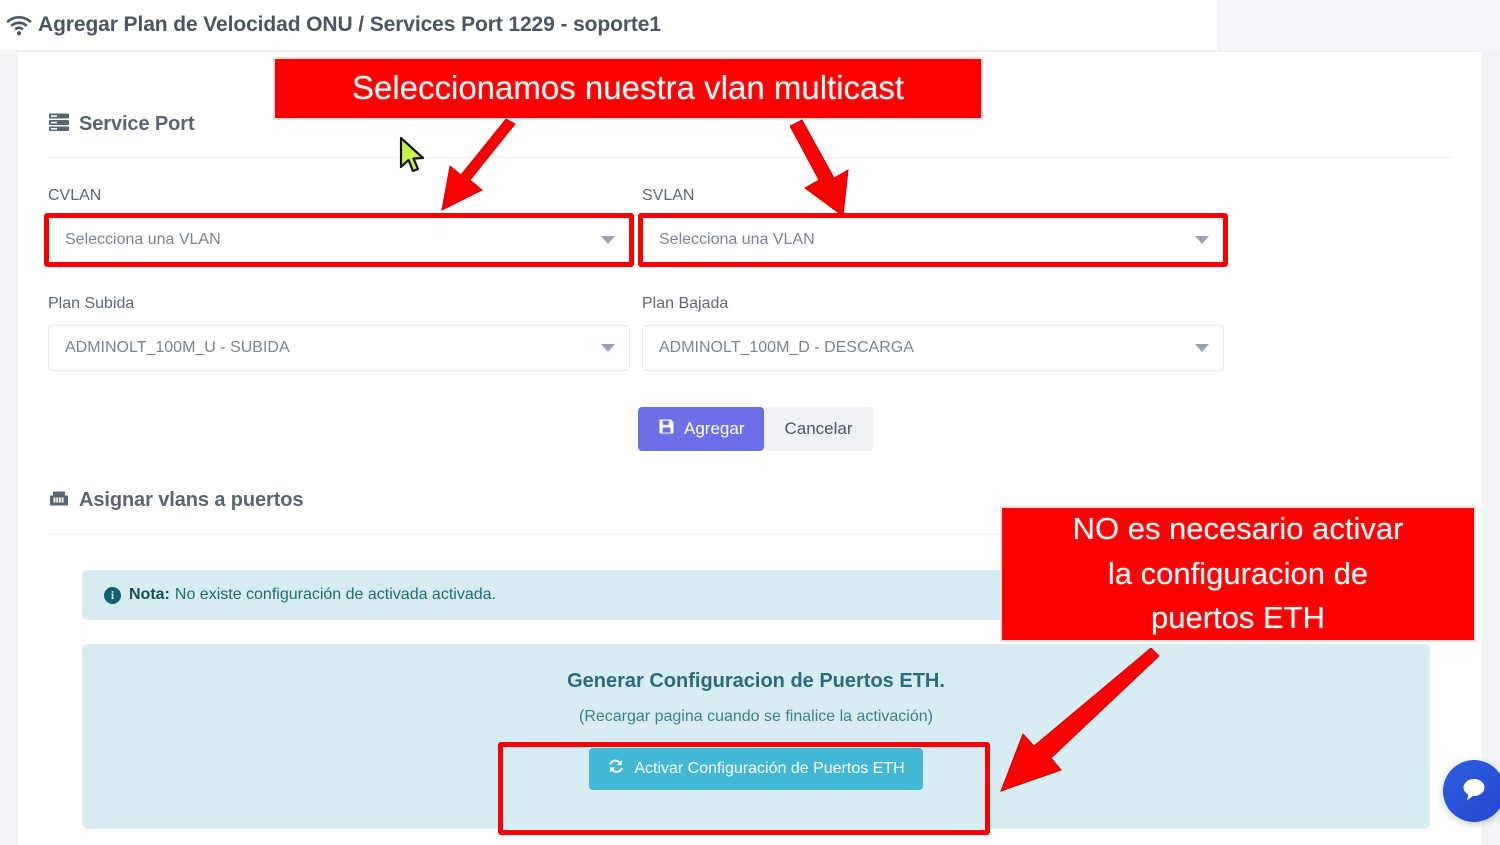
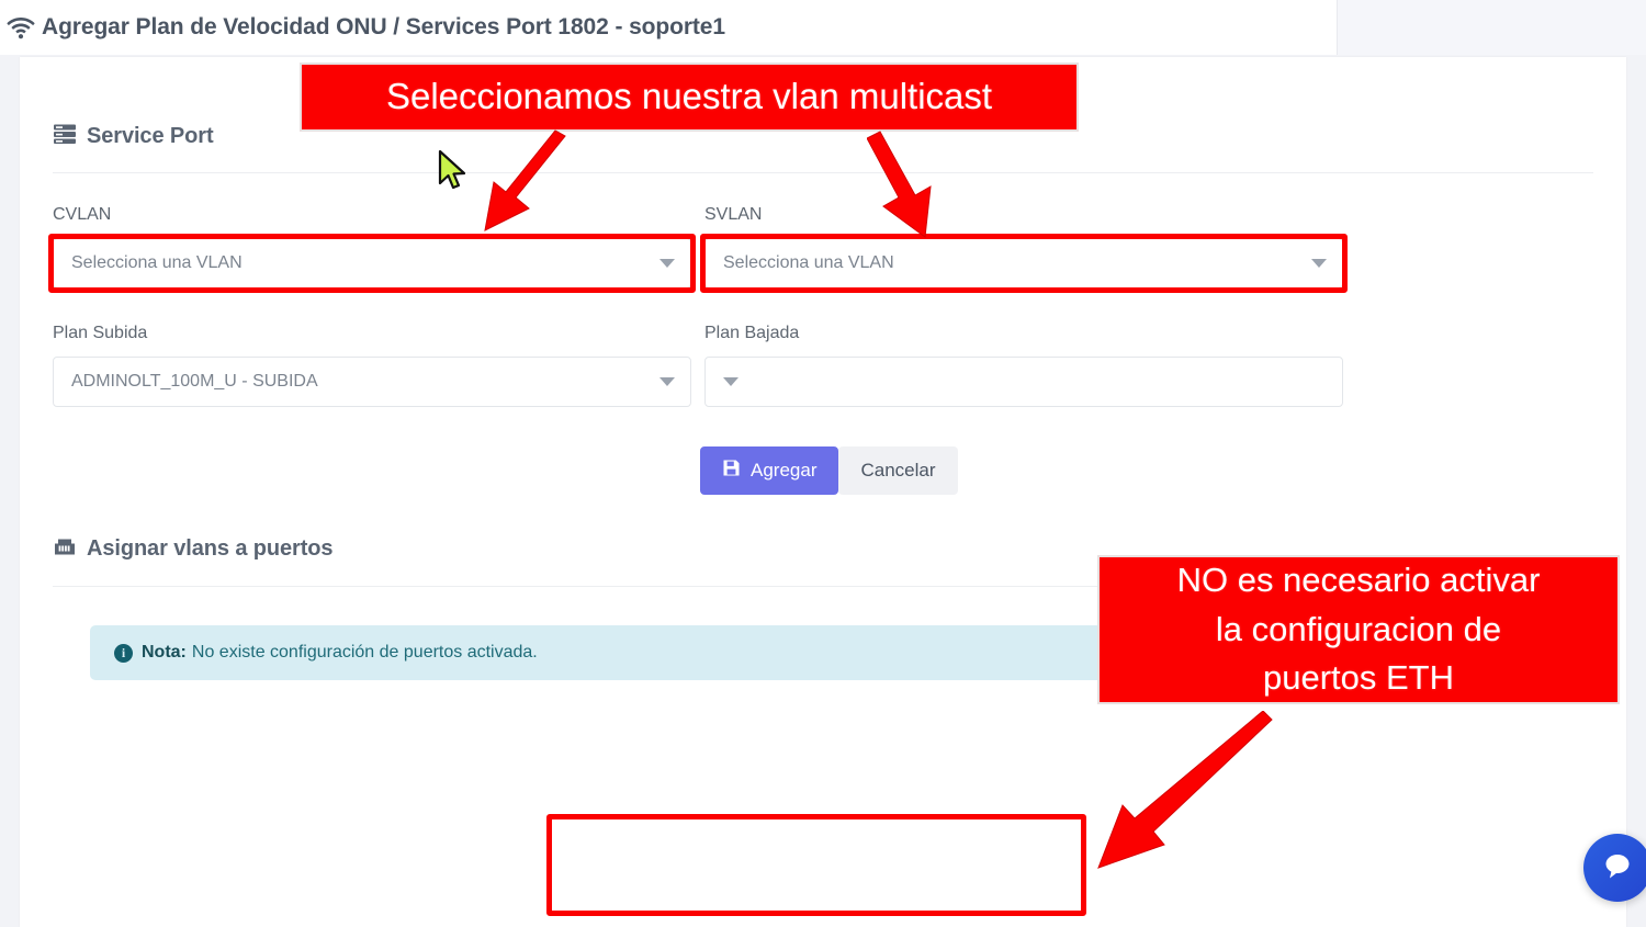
- Agregar Plan de Velocidad ONU / Services Port 1229 - soporte1
+ Agregar Plan de Velocidad ONU / Services Port 1802 - soporte1
  Service Port
  CVLAN
  Selecciona una VLAN
  SVLAN
  Selecciona una VLAN
  Plan Subida
  ADMINOLT_100M_U - SUBIDA
  Plan Bajada
- ADMINOLT_100M_D - DESCARGA
  Agregar
  Cancelar
  Asignar vlans a puertos
  i
  Nota:
- No existe configuración de activada activada.
+ No existe configuración de puertos activada.
- Generar Configuracion de Puertos ETH.
- (Recargar pagina cuando se finalice la activación)
- Activar Configuración de Puertos ETH
  Seleccionamos nuestra vlan multicast
  NO es necesario activar
  la configuracion de
  puertos ETH
